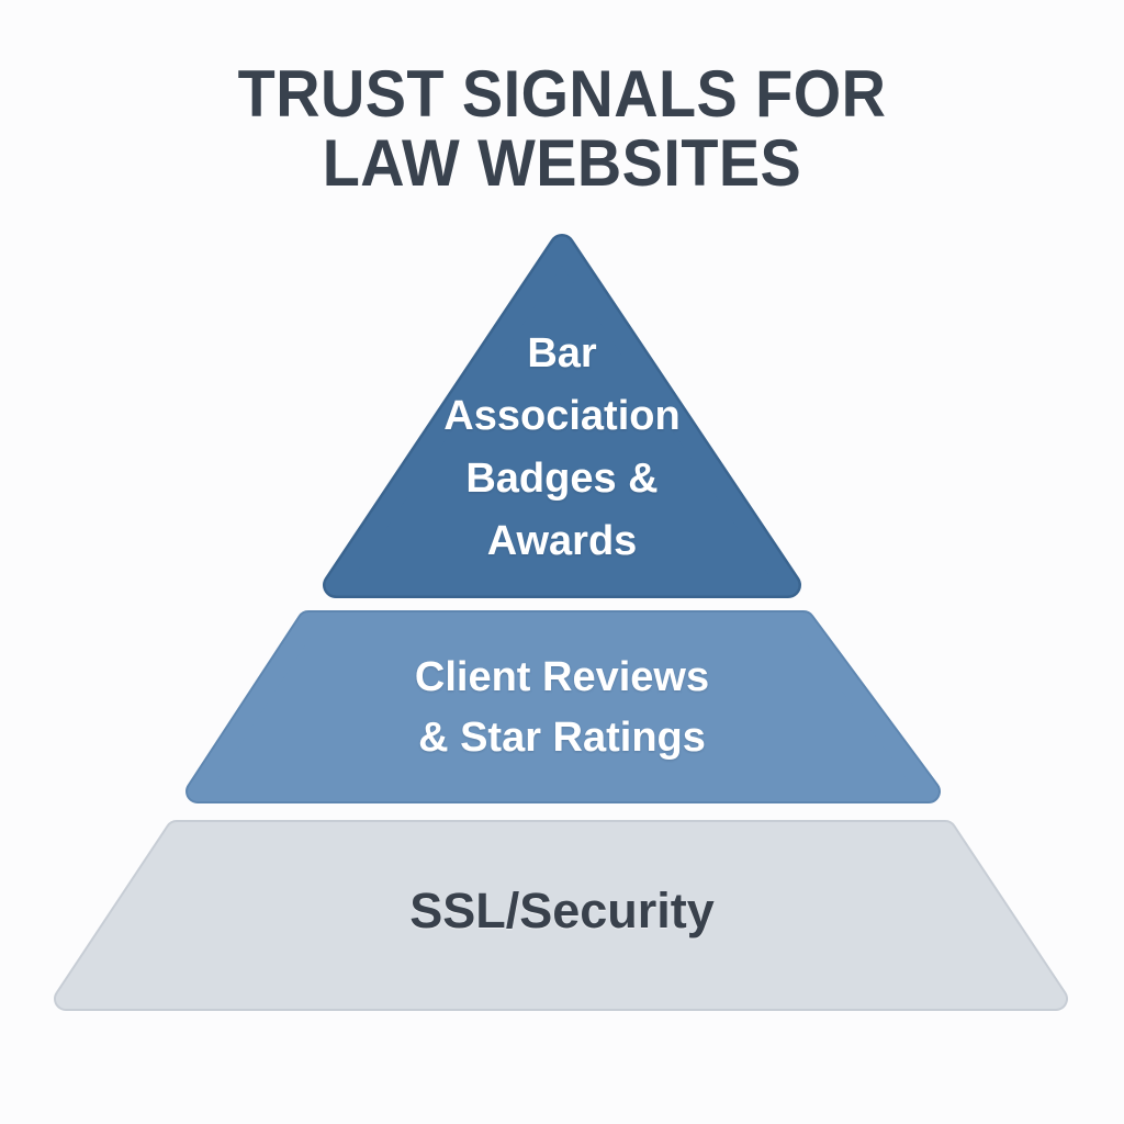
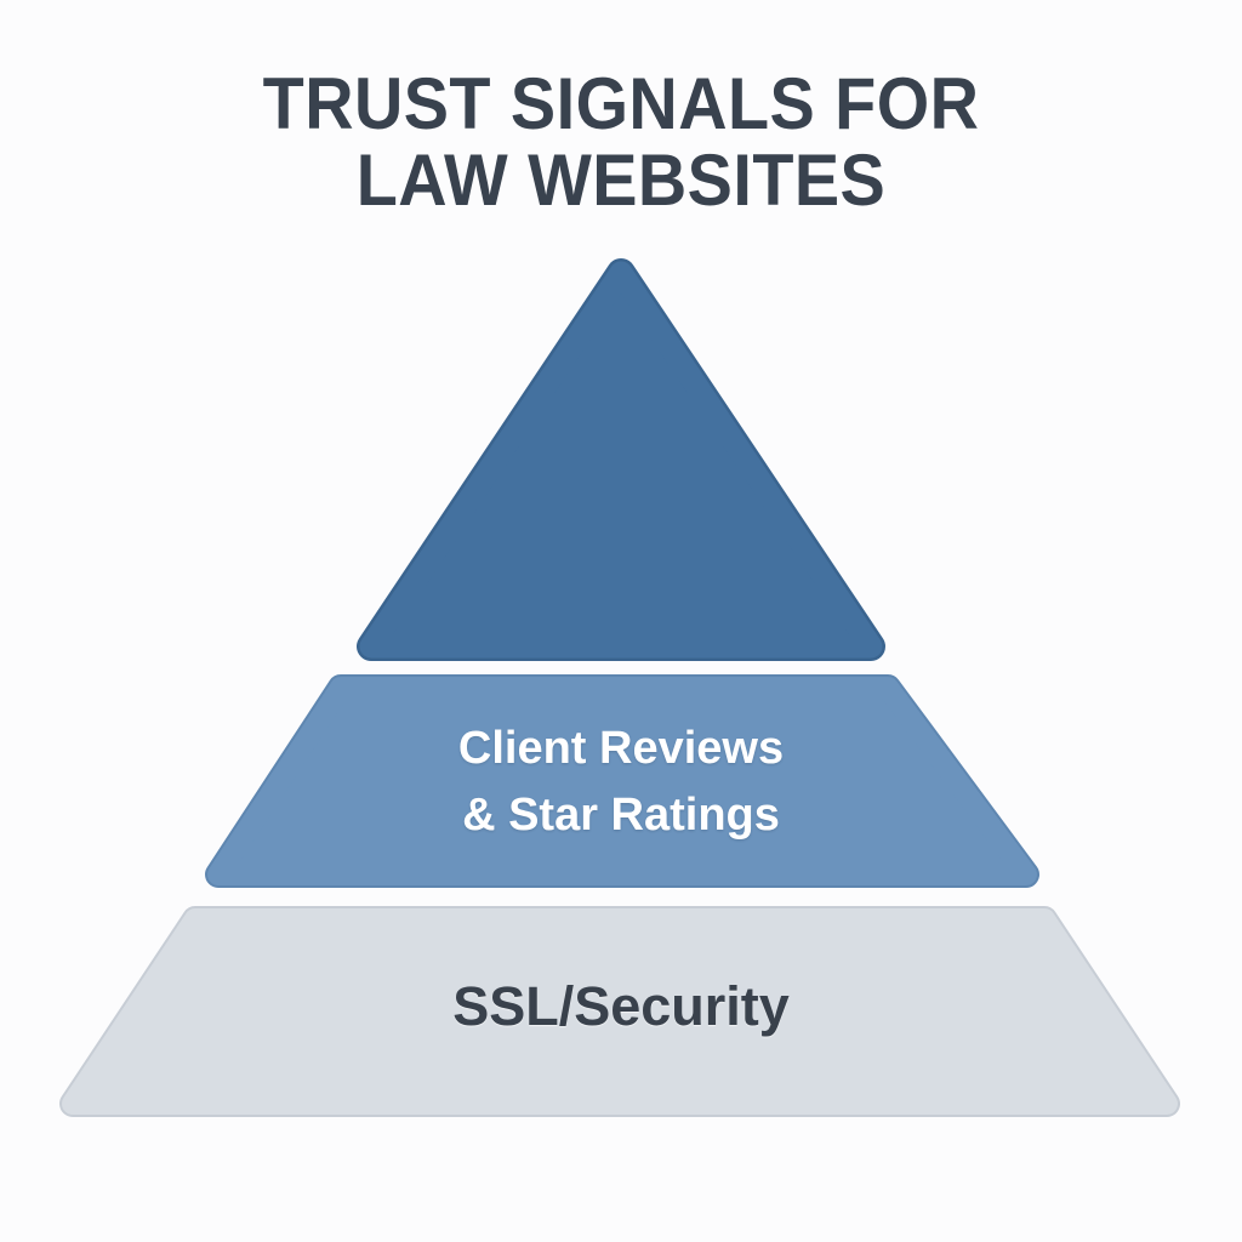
  TRUST SIGNALS FOR
  LAW WEBSITES
- Bar
- Association
- Badges &
- Awards
  Client Reviews
  & Star Ratings
  SSL/Security
